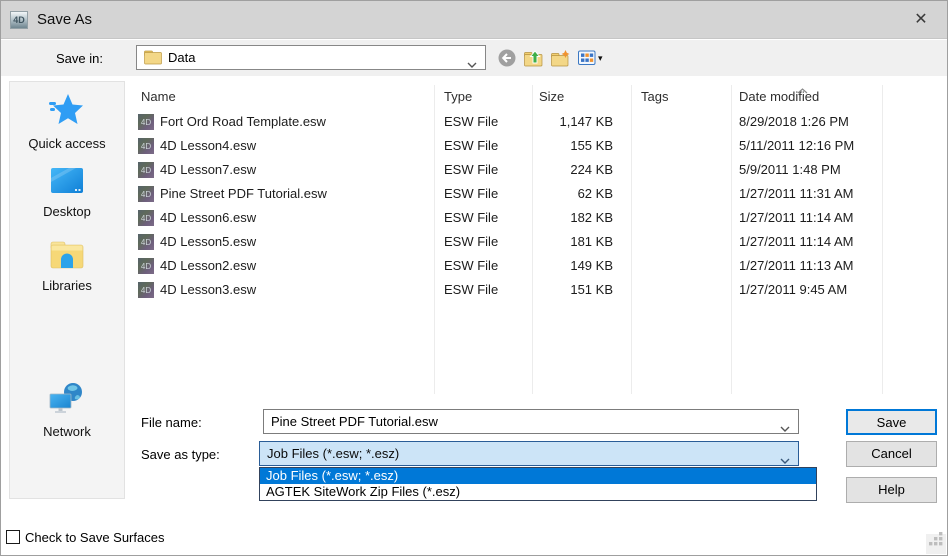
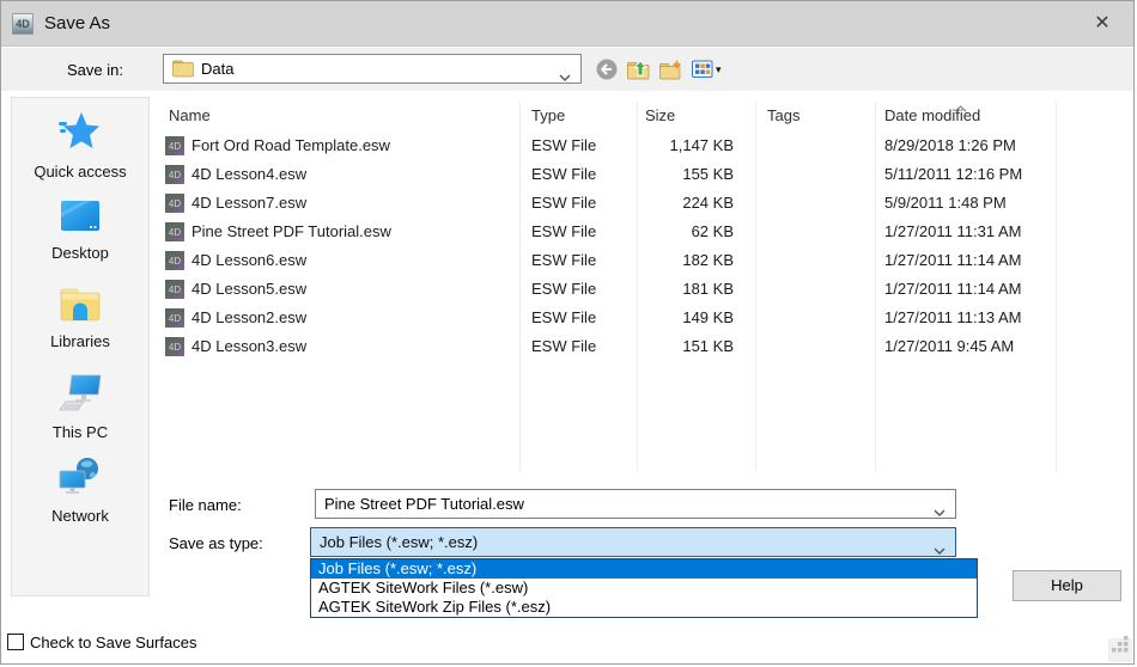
  4D
  Save As
  ✕
  Save in:
  Data
  ▾
  Quick access
  Desktop
  Libraries
+ This PC
  Network
  Name
  Type
  Size
  Tags
  Date modified
  4D
  Fort Ord Road Template.esw
  ESW File
  1,147 KB
  8/29/2018 1:26 PM
  4D
  4D Lesson4.esw
  ESW File
  155 KB
  5/11/2011 12:16 PM
  4D
  4D Lesson7.esw
  ESW File
  224 KB
  5/9/2011 1:48 PM
  4D
  Pine Street PDF Tutorial.esw
  ESW File
  62 KB
  1/27/2011 11:31 AM
  4D
  4D Lesson6.esw
  ESW File
  182 KB
  1/27/2011 11:14 AM
  4D
  4D Lesson5.esw
  ESW File
  181 KB
  1/27/2011 11:14 AM
  4D
  4D Lesson2.esw
  ESW File
  149 KB
  1/27/2011 11:13 AM
  4D
  4D Lesson3.esw
  ESW File
  151 KB
  1/27/2011 9:45 AM
  File name:
  Pine Street PDF Tutorial.esw
  Save as type:
  Job Files (*.esw; *.esz)
  Job Files (*.esw; *.esz)
+ AGTEK SiteWork Files (*.esw)
  AGTEK SiteWork Zip Files (*.esz)
- Save
- Cancel
  Help
  Check to Save Surfaces
